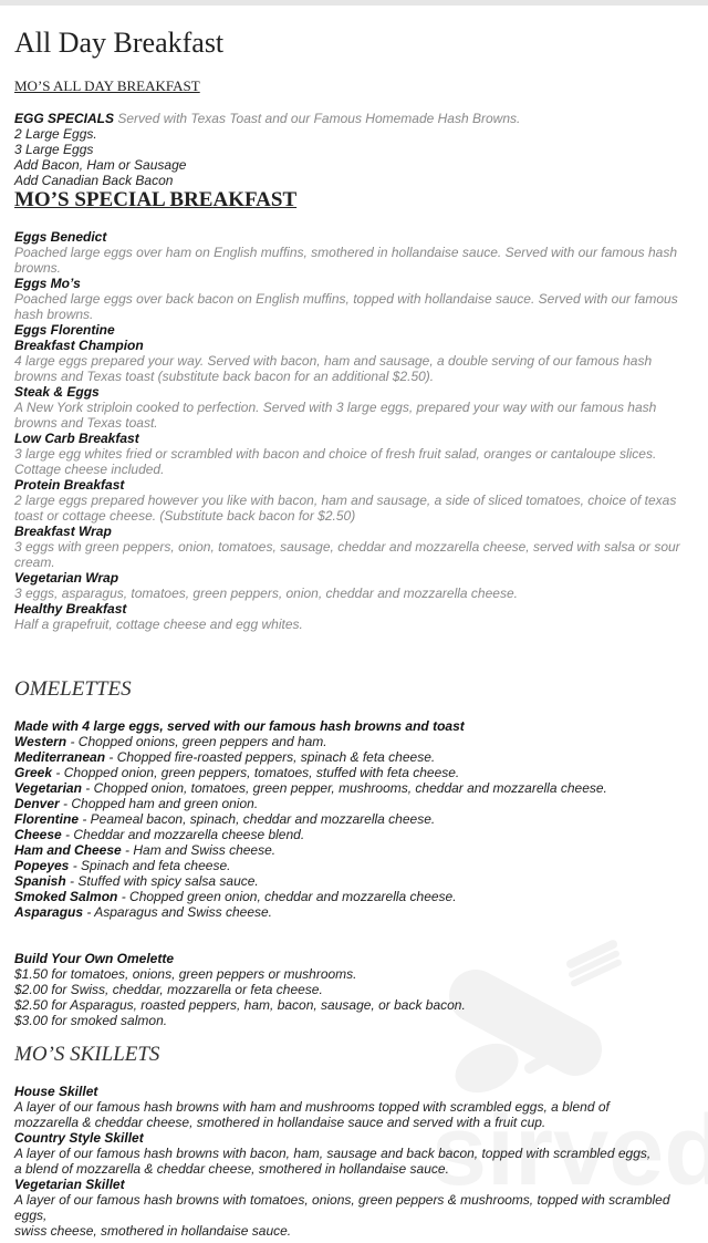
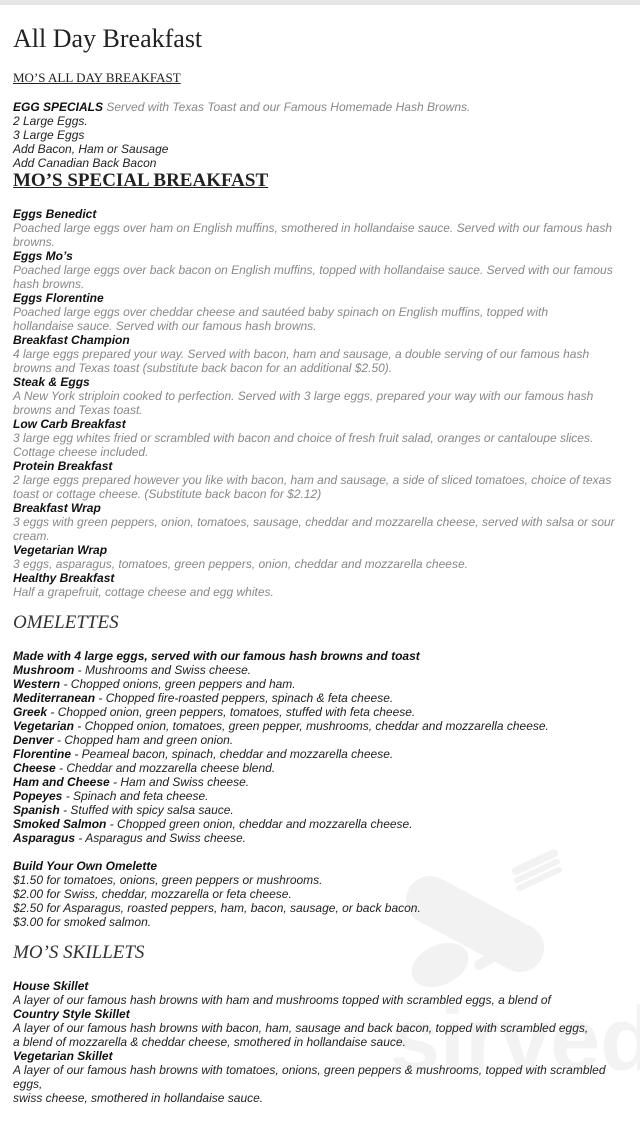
  sirved
  All Day Breakfast
  MO’S ALL DAY BREAKFAST
  EGG SPECIALS Served with Texas Toast and our Famous Homemade Hash Browns.
  2 Large Eggs.
  3 Large Eggs
  Add Bacon, Ham or Sausage
  Add Canadian Back Bacon
  MO’S SPECIAL BREAKFAST
  Eggs Benedict
  Poached large eggs over ham on English muffins, smothered in hollandaise sauce. Served with our famous hash browns.
  Eggs Mo’s
  Poached large eggs over back bacon on English muffins, topped with hollandaise sauce. Served with our famous hash browns.
  Eggs Florentine
+ Poached large eggs over cheddar cheese and sautéed baby spinach on English muffins, topped with hollandaise sauce. Served with our famous hash browns.
  Breakfast Champion
  4 large eggs prepared your way. Served with bacon, ham and sausage, a double serving of our famous hash browns and Texas toast (substitute back bacon for an additional $2.50).
  Steak & Eggs
  A New York striploin cooked to perfection. Served with 3 large eggs, prepared your way with our famous hash browns and Texas toast.
  Low Carb Breakfast
  3 large egg whites fried or scrambled with bacon and choice of fresh fruit salad, oranges or cantaloupe slices. Cottage cheese included.
  Protein Breakfast
- 2 large eggs prepared however you like with bacon, ham and sausage, a side of sliced tomatoes, choice of texas toast or cottage cheese. (Substitute back bacon for $2.50)
+ 2 large eggs prepared however you like with bacon, ham and sausage, a side of sliced tomatoes, choice of texas toast or cottage cheese. (Substitute back bacon for $2.12)
  Breakfast Wrap
  3 eggs with green peppers, onion, tomatoes, sausage, cheddar and mozzarella cheese, served with salsa or sour cream.
  Vegetarian Wrap
  3 eggs, asparagus, tomatoes, green peppers, onion, cheddar and mozzarella cheese.
  Healthy Breakfast
  Half a grapefruit, cottage cheese and egg whites.
  OMELETTES
  Made with 4 large eggs, served with our famous hash browns and toast
+ Mushroom - Mushrooms and Swiss cheese.
  Western - Chopped onions, green peppers and ham.
  Mediterranean - Chopped fire-roasted peppers, spinach & feta cheese.
  Greek - Chopped onion, green peppers, tomatoes, stuffed with feta cheese.
  Vegetarian - Chopped onion, tomatoes, green pepper, mushrooms, cheddar and mozzarella cheese.
  Denver - Chopped ham and green onion.
  Florentine - Peameal bacon, spinach, cheddar and mozzarella cheese.
  Cheese - Cheddar and mozzarella cheese blend.
  Ham and Cheese - Ham and Swiss cheese.
  Popeyes - Spinach and feta cheese.
  Spanish - Stuffed with spicy salsa sauce.
  Smoked Salmon - Chopped green onion, cheddar and mozzarella cheese.
  Asparagus - Asparagus and Swiss cheese.
  Build Your Own Omelette
  $1.50 for tomatoes, onions, green peppers or mushrooms.
  $2.00 for Swiss, cheddar, mozzarella or feta cheese.
  $2.50 for Asparagus, roasted peppers, ham, bacon, sausage, or back bacon.
  $3.00 for smoked salmon.
  MO’S SKILLETS
  House Skillet
  A layer of our famous hash browns with ham and mushrooms topped with scrambled eggs, a blend of
- mozzarella & cheddar cheese, smothered in hollandaise sauce and served with a fruit cup.
  Country Style Skillet
  A layer of our famous hash browns with bacon, ham, sausage and back bacon, topped with scrambled eggs,
  a blend of mozzarella & cheddar cheese, smothered in hollandaise sauce.
  Vegetarian Skillet
  A layer of our famous hash browns with tomatoes, onions, green peppers & mushrooms, topped with scrambled eggs,
  swiss cheese, smothered in hollandaise sauce.
